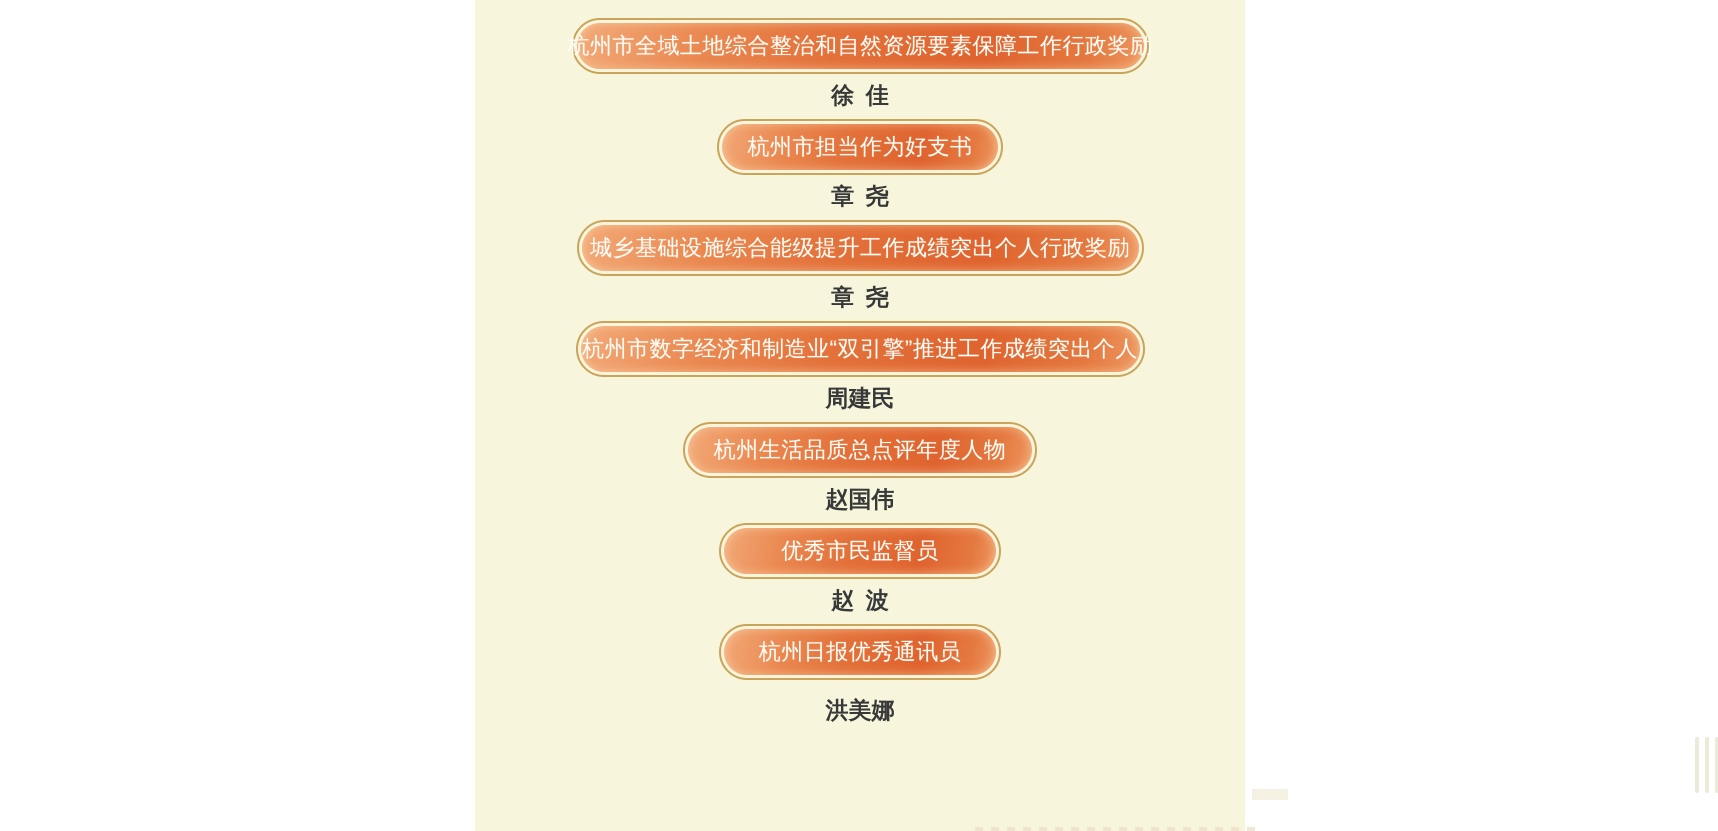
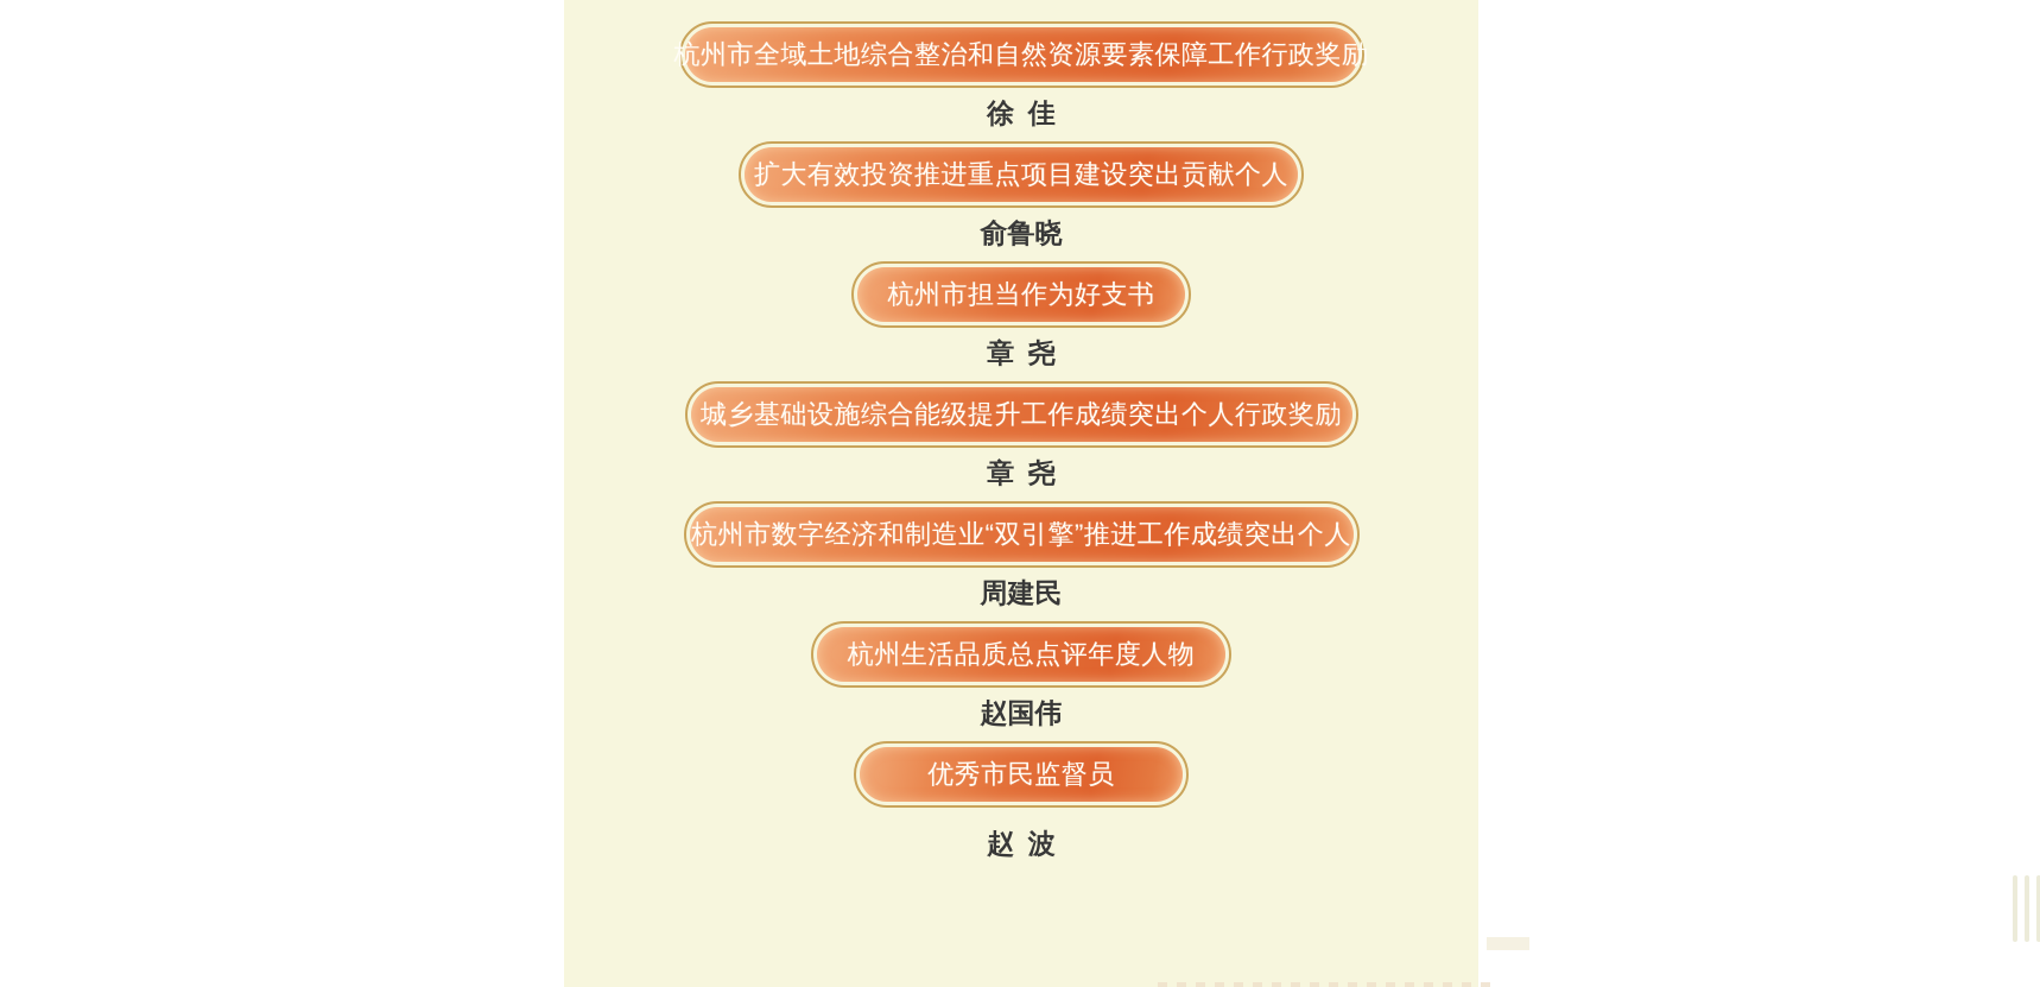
  杭州市全域土地综合整治和自然资源要素保障工作行政奖励
  徐 佳
+ 扩大有效投资推进重点项目建设突出贡献个人
+ 俞鲁晓
  杭州市担当作为好支书
  章 尧
  城乡基础设施综合能级提升工作成绩突出个人行政奖励
  章 尧
  杭州市数字经济和制造业“双引擎”推进工作成绩突出个人
  周建民
  杭州生活品质总点评年度人物
  赵国伟
  优秀市民监督员
  赵 波
- 杭州日报优秀通讯员
- 洪美娜
